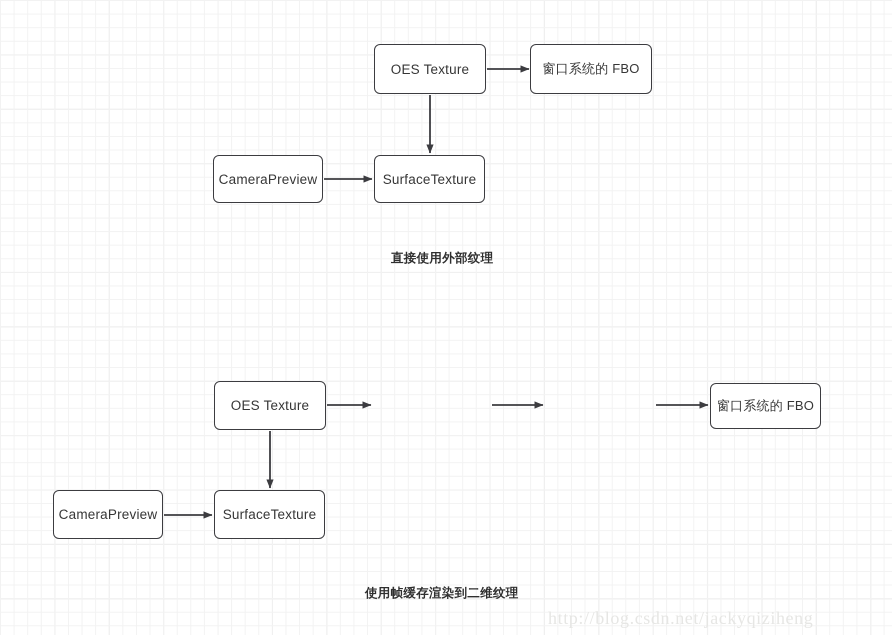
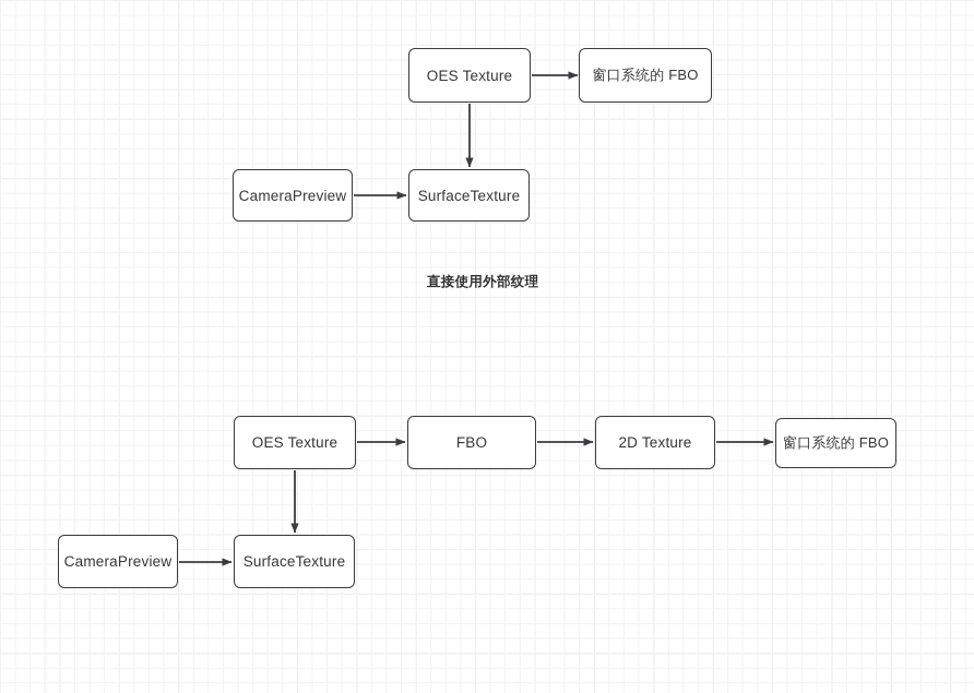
  OES Texture
  窗口系统的 FBO
  CameraPreview
  SurfaceTexture
  直接使用外部纹理
  OES Texture
+ FBO
+ 2D Texture
  窗口系统的 FBO
  CameraPreview
  SurfaceTexture
- 使用帧缓存渲染到二维纹理
- http://blog.csdn.net/jackyqiziheng
